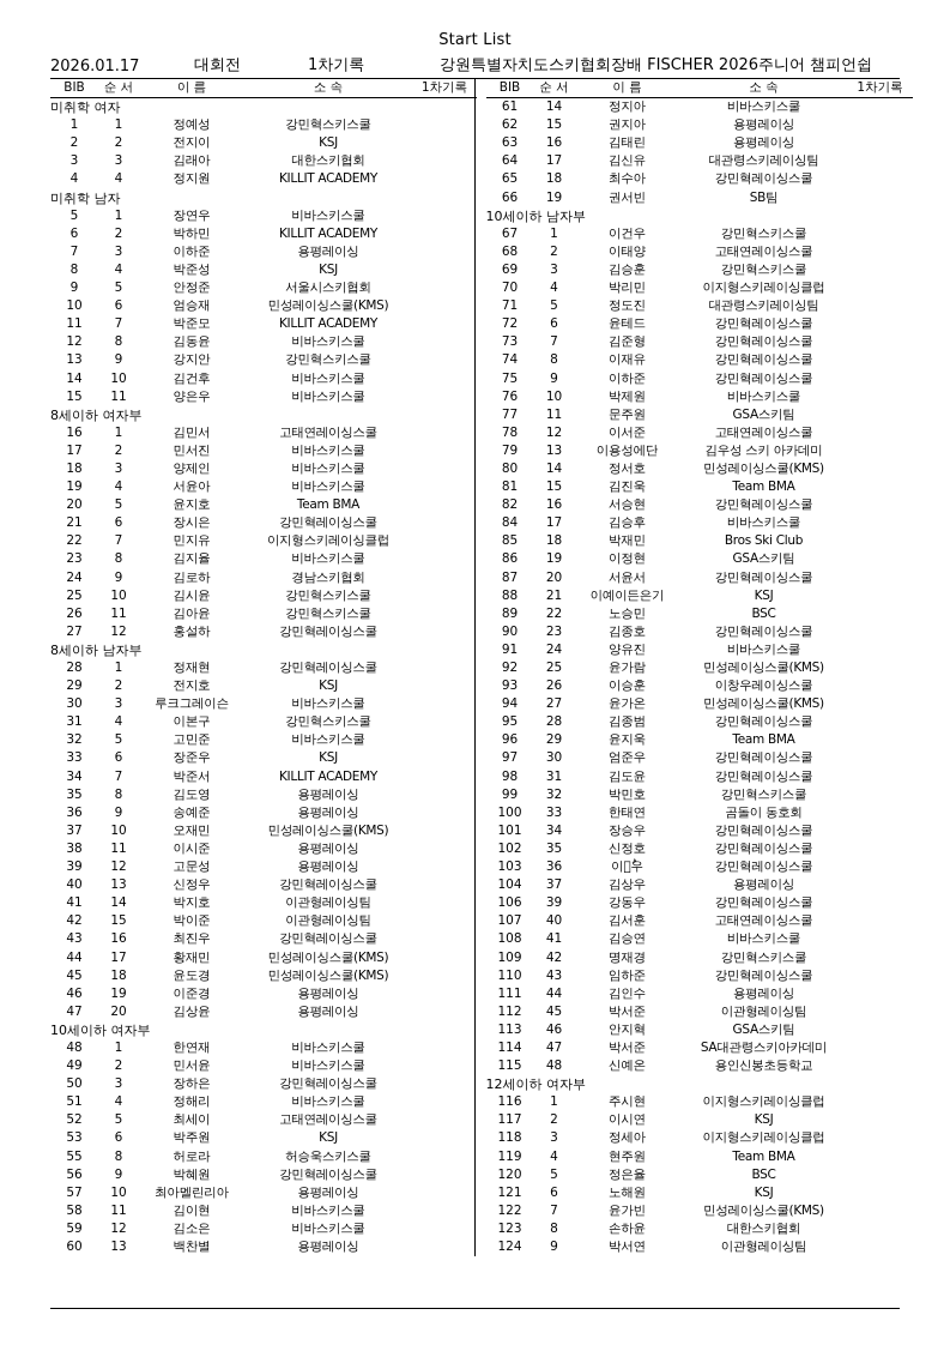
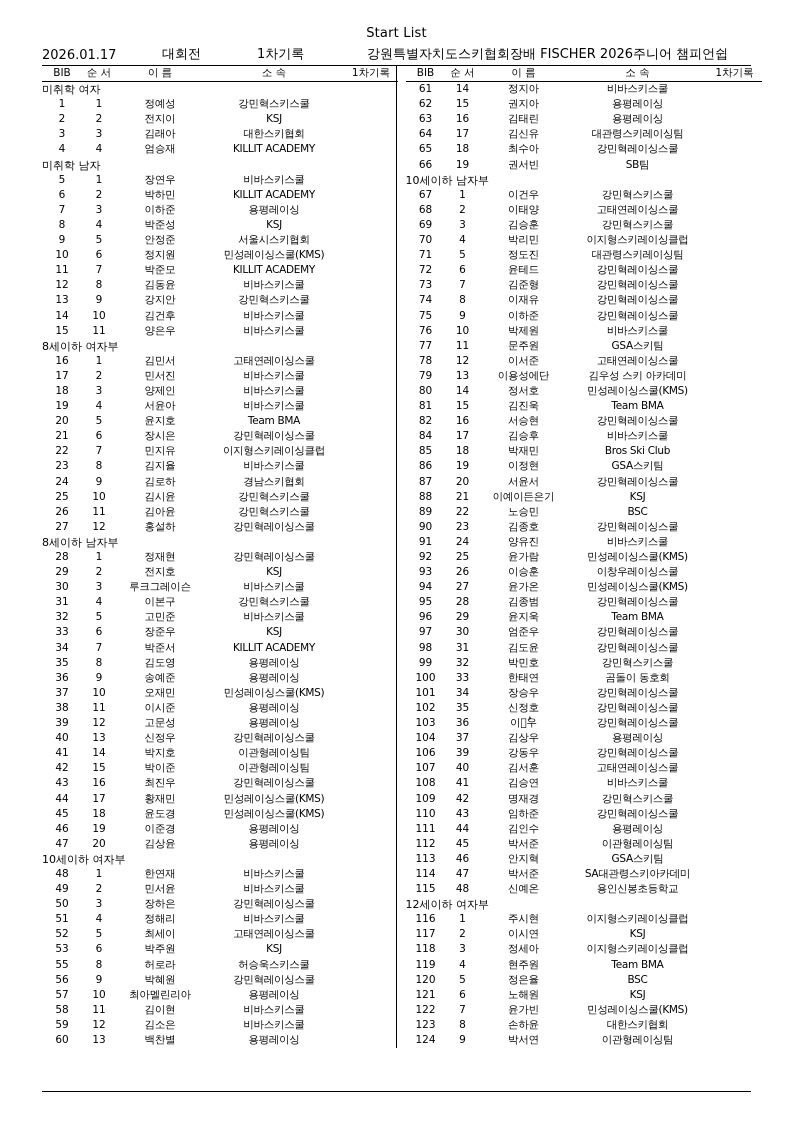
  Start List
  2026.01.17
  대회전
  1차기록
  강원특별자치도스키협회장배 FISCHER 2026주니어 챔피언쉽
  BIB	순 서	이 름	소 속	1차기록
  미취학 여자
  1	1	정예성	강민혁스키스쿨
  2	2	전지이	KSJ
  3	3	김래아	대한스키협회
- 4	4	정지원	KILLIT ACADEMY
+ 4	4	엄승재	KILLIT ACADEMY
  미취학 남자
  5	1	장연우	비바스키스쿨
  6	2	박하민	KILLIT ACADEMY
  7	3	이하준	용평레이싱
  8	4	박준성	KSJ
  9	5	안정준	서울시스키협회
- 10	6	엄승재	민성레이싱스쿨(KMS)
+ 10	6	정지원	민성레이싱스쿨(KMS)
  11	7	박준모	KILLIT ACADEMY
  12	8	김동윤	비바스키스쿨
  13	9	강지안	강민혁스키스쿨
  14	10	김건후	비바스키스쿨
  15	11	양은우	비바스키스쿨
  8세이하 여자부
  16	1	김민서	고태연레이싱스쿨
  17	2	민서진	비바스키스쿨
  18	3	양제인	비바스키스쿨
  19	4	서윤아	비바스키스쿨
  20	5	윤지호	Team BMA
  21	6	장시은	강민혁레이싱스쿨
  22	7	민지유	이지형스키레이싱클럽
  23	8	김지율	비바스키스쿨
  24	9	김로하	경남스키협회
  25	10	김시윤	강민혁스키스쿨
  26	11	김아윤	강민혁스키스쿨
  27	12	홍설하	강민혁레이싱스쿨
  8세이하 남자부
  28	1	정재현	강민혁레이싱스쿨
  29	2	전지호	KSJ
  30	3	루크그레이슨	비바스키스쿨
  31	4	이본구	강민혁스키스쿨
  32	5	고민준	비바스키스쿨
  33	6	장준우	KSJ
  34	7	박준서	KILLIT ACADEMY
  35	8	김도영	용평레이싱
  36	9	송예준	용평레이싱
  37	10	오재민	민성레이싱스쿨(KMS)
  38	11	이시준	용평레이싱
  39	12	고문성	용평레이싱
  40	13	신정우	강민혁레이싱스쿨
  41	14	박지호	이관형레이싱팀
  42	15	박이준	이관형레이싱팀
  43	16	최진우	강민혁레이싱스쿨
  44	17	황재민	민성레이싱스쿨(KMS)
  45	18	윤도경	민성레이싱스쿨(KMS)
  46	19	이준경	용평레이싱
  47	20	김상윤	용평레이싱
  10세이하 여자부
  48	1	한연재	비바스키스쿨
  49	2	민서윤	비바스키스쿨
  50	3	장하은	강민혁레이싱스쿨
  51	4	정해리	비바스키스쿨
  52	5	최세이	고태연레이싱스쿨
  53	6	박주원	KSJ
  55	8	허로라	허승욱스키스쿨
  56	9	박혜원	강민혁레이싱스쿨
  57	10	최아멜린리아	용평레이싱
  58	11	김이현	비바스키스쿨
  59	12	김소은	비바스키스쿨
  60	13	백찬별	용평레이싱
  BIB	순 서	이 름	소 속	1차기록
  61	14	정지아	비바스키스쿨
  62	15	권지아	용평레이싱
  63	16	김태린	용평레이싱
  64	17	김신유	대관령스키레이싱팀
  65	18	최수아	강민혁레이싱스쿨
  66	19	권서빈	SB팀
  10세이하 남자부
  67	1	이건우	강민혁스키스쿨
  68	2	이태양	고태연레이싱스쿨
  69	3	김승훈	강민혁스키스쿨
  70	4	박리민	이지형스키레이싱클럽
  71	5	정도진	대관령스키레이싱팀
  72	6	윤테드	강민혁레이싱스쿨
  73	7	김준형	강민혁레이싱스쿨
  74	8	이재유	강민혁레이싱스쿨
  75	9	이하준	강민혁레이싱스쿨
  76	10	박제원	비바스키스쿨
  77	11	문주원	GSA스키팀
  78	12	이서준	고태연레이싱스쿨
  79	13	이용성에단	김우성 스키 아카데미
  80	14	정서호	민성레이싱스쿨(KMS)
  81	15	김진욱	Team BMA
  82	16	서승현	강민혁레이싱스쿨
  84	17	김승후	비바스키스쿨
  85	18	박재민	Bros Ski Club
  86	19	이정현	GSA스키팀
  87	20	서윤서	강민혁레이싱스쿨
  88	21	이예이든은기	KSJ
  89	22	노승민	BSC
  90	23	김종호	강민혁레이싱스쿨
  91	24	양유진	비바스키스쿨
  92	25	윤가람	민성레이싱스쿨(KMS)
  93	26	이승훈	이창우레이싱스쿨
  94	27	윤가온	민성레이싱스쿨(KMS)
  95	28	김종범	강민혁레이싱스쿨
  96	29	윤지욱	Team BMA
  97	30	엄준우	강민혁레이싱스쿨
  98	31	김도윤	강민혁레이싱스쿨
  99	32	박민호	강민혁스키스쿨
  100	33	한태연	곰돌이 동호회
  101	34	장승우	강민혁레이싱스쿨
  102	35	신정호	강민혁레이싱스쿨
  103	36	이찬ُ우	강민혁레이싱스쿨
  104	37	김상우	용평레이싱
  106	39	강동우	강민혁레이싱스쿨
  107	40	김서훈	고태연레이싱스쿨
  108	41	김승연	비바스키스쿨
  109	42	명재경	강민혁스키스쿨
  110	43	임하준	강민혁레이싱스쿨
  111	44	김인수	용평레이싱
  112	45	박서준	이관형레이싱팀
  113	46	안지혁	GSA스키팀
  114	47	박서준	SA대관령스키아카데미
  115	48	신예온	용인신봉초등학교
  12세이하 여자부
  116	1	주시현	이지형스키레이싱클럽
  117	2	이시연	KSJ
  118	3	정세아	이지형스키레이싱클럽
  119	4	현주원	Team BMA
  120	5	정은율	BSC
  121	6	노해원	KSJ
  122	7	윤가빈	민성레이싱스쿨(KMS)
  123	8	손하윤	대한스키협회
  124	9	박서연	이관형레이싱팀
